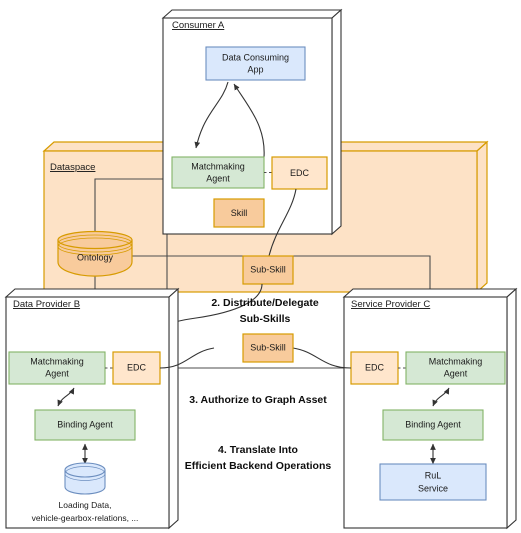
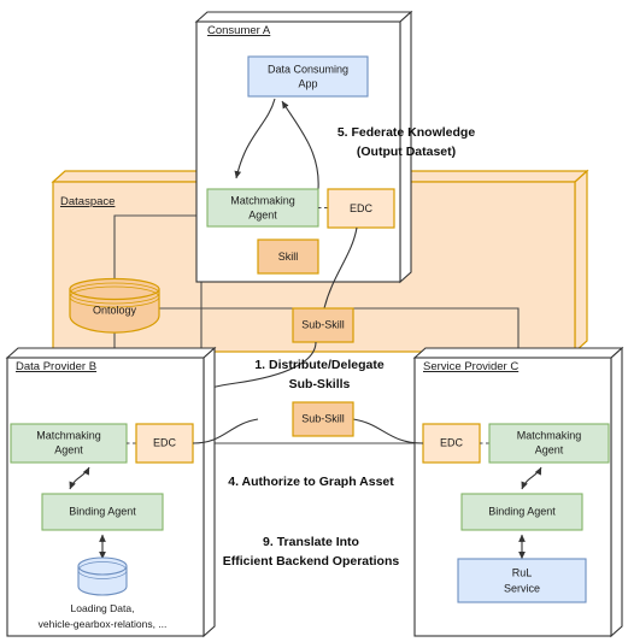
  Dataspace
  Consumer A
  Data Consuming
  App
  Matchmaking
  Agent
  EDC
  Skill
  Ontology
  Sub-Skill
  Data Provider B
  Matchmaking
  Agent
  EDC
  Binding Agent
  Loading Data,
  vehicle-gearbox-relations, ...
  Service Provider C
  EDC
  Matchmaking
  Agent
  Binding Agent
  RuL
  Service
  Sub-Skill
+ 5. Federate Knowledge
+ (Output Dataset)
- 2. Distribute/Delegate
+ 1. Distribute/Delegate
  Sub-Skills
- 3. Authorize to Graph Asset
+ 4. Authorize to Graph Asset
- 4. Translate Into
+ 9. Translate Into
  Efficient Backend Operations
